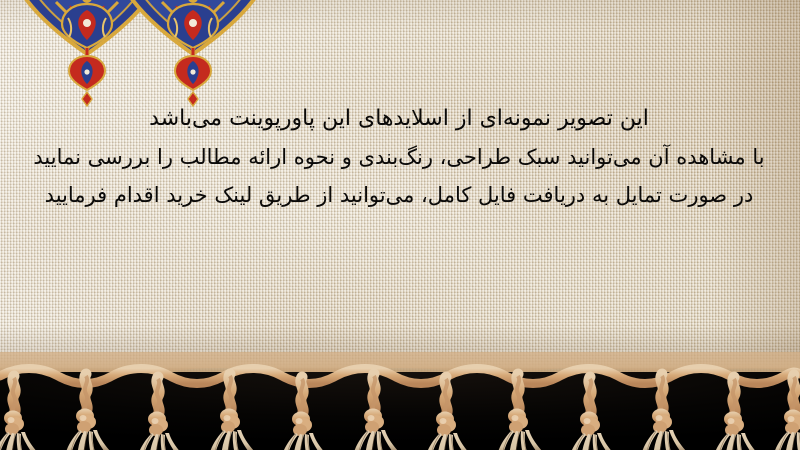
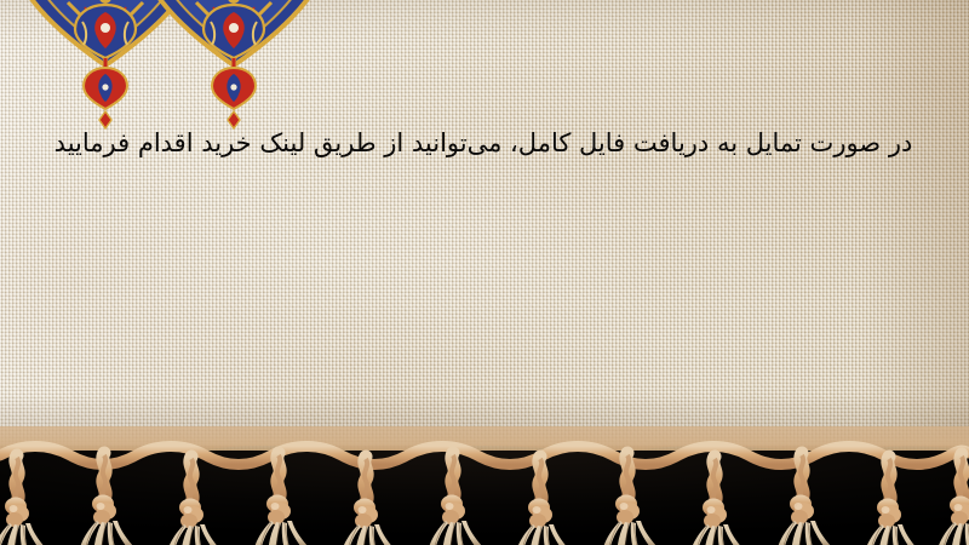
- این تصویر نمونه‌ای از اسلایدهای این پاورپوینت می‌باشد
- با مشاهده آن میتوانید سبک طراحی، رنگ‌بندی و نحوه ارائه مطالب را بررسی نمایید
  در صورت تمایل به دریافت فایل کامل، می‌توانید از طریق لینک خرید اقدام فرمایید
